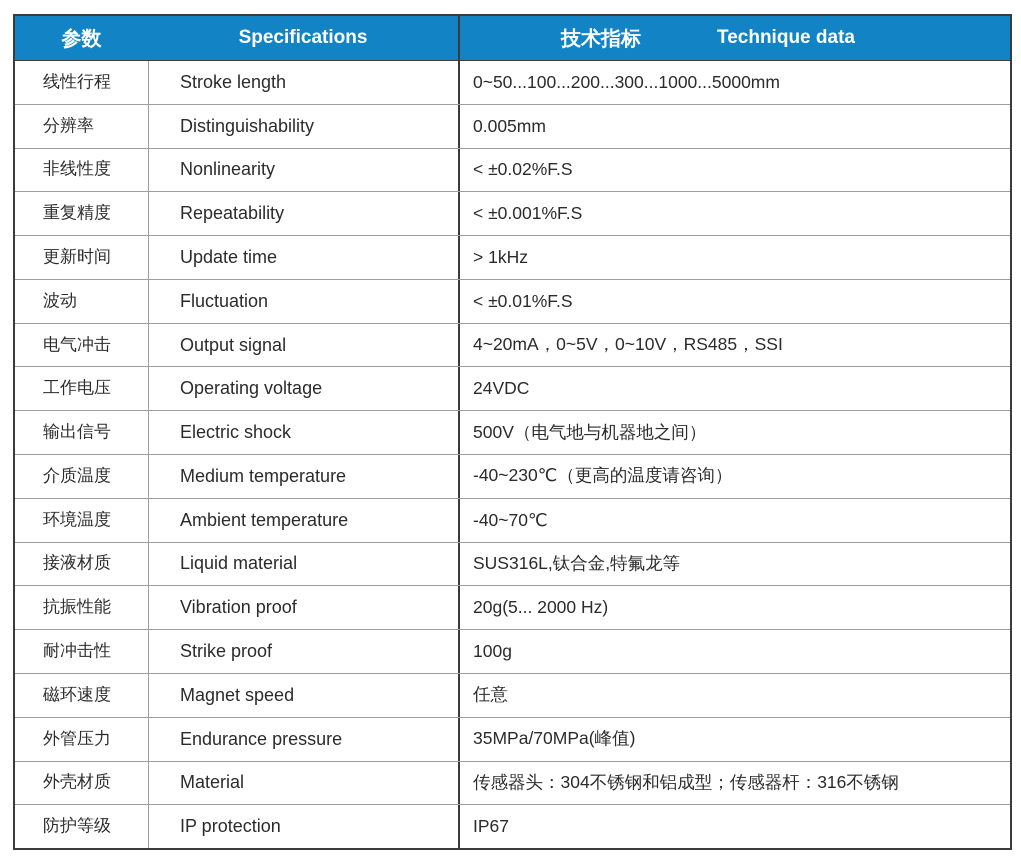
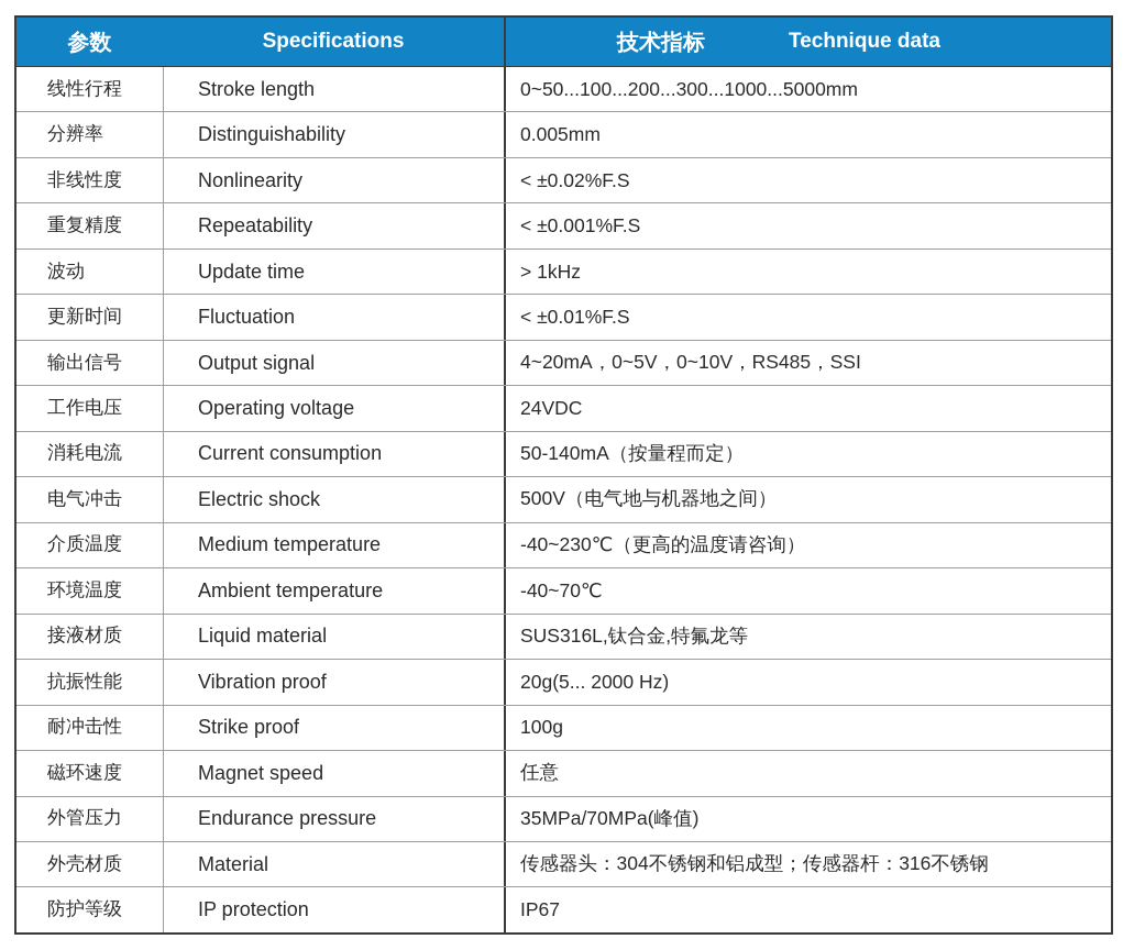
  参数
  Specifications
  技术指标
  Technique data
  线性行程
  Stroke length
  0~50...100...200...300...1000...5000mm
  分辨率
  Distinguishability
  0.005mm
  非线性度
  Nonlinearity
  < ±0.02%F.S
  重复精度
  Repeatability
  < ±0.001%F.S
- 更新时间
+ 波动
  Update time
  > 1kHz
- 波动
+ 更新时间
  Fluctuation
  < ±0.01%F.S
- 电气冲击
+ 输出信号
  Output signal
  4~20mA，0~5V，0~10V，RS485，SSI
  工作电压
  Operating voltage
  24VDC
+ 消耗电流
+ Current consumption
+ 50-140mA（按量程而定）
- 输出信号
+ 电气冲击
  Electric shock
  500V（电气地与机器地之间）
  介质温度
  Medium temperature
  -40~230℃（更高的温度请咨询）
  环境温度
  Ambient temperature
  -40~70℃
  接液材质
  Liquid material
  SUS316L,钛合金,特氟龙等
  抗振性能
  Vibration proof
  20g(5... 2000 Hz)
  耐冲击性
  Strike proof
  100g
  磁环速度
  Magnet speed
  任意
  外管压力
  Endurance pressure
  35MPa/70MPa(峰值)
  外壳材质
  Material
  传感器头：304不锈钢和铝成型；传感器杆：316不锈钢
  防护等级
  IP protection
  IP67
